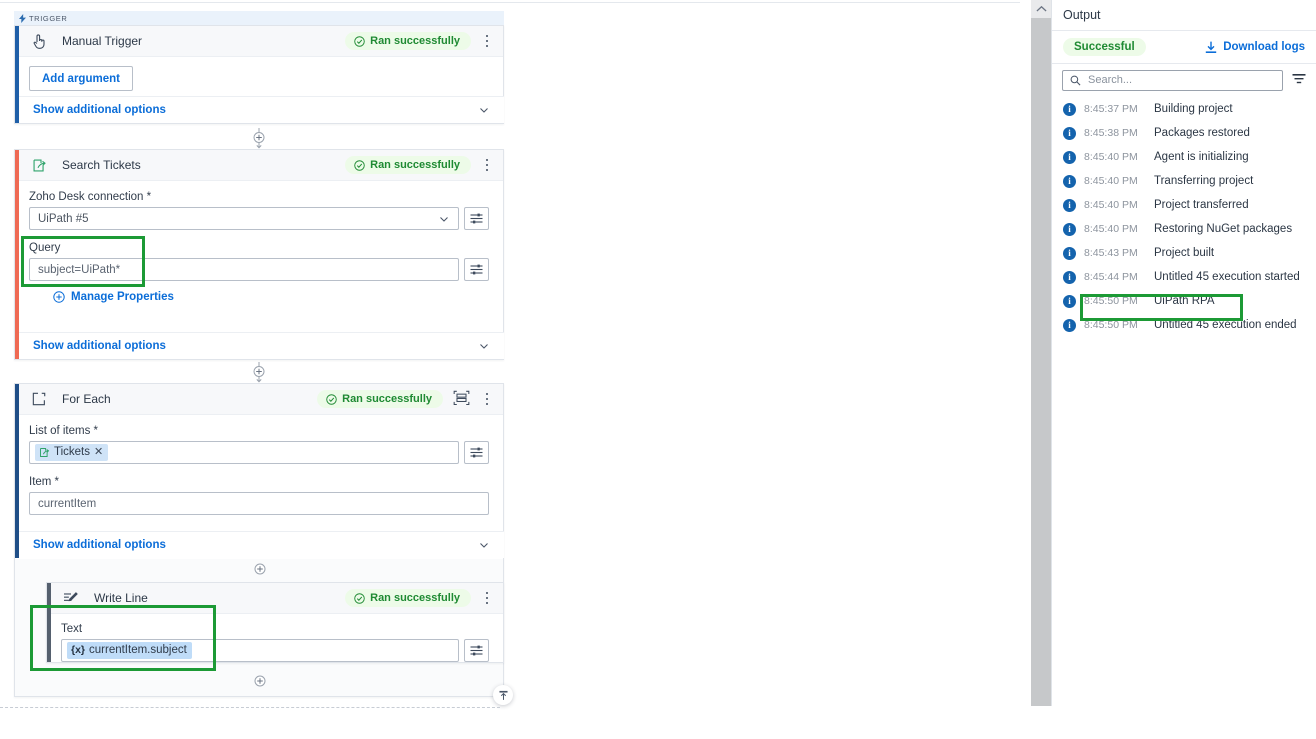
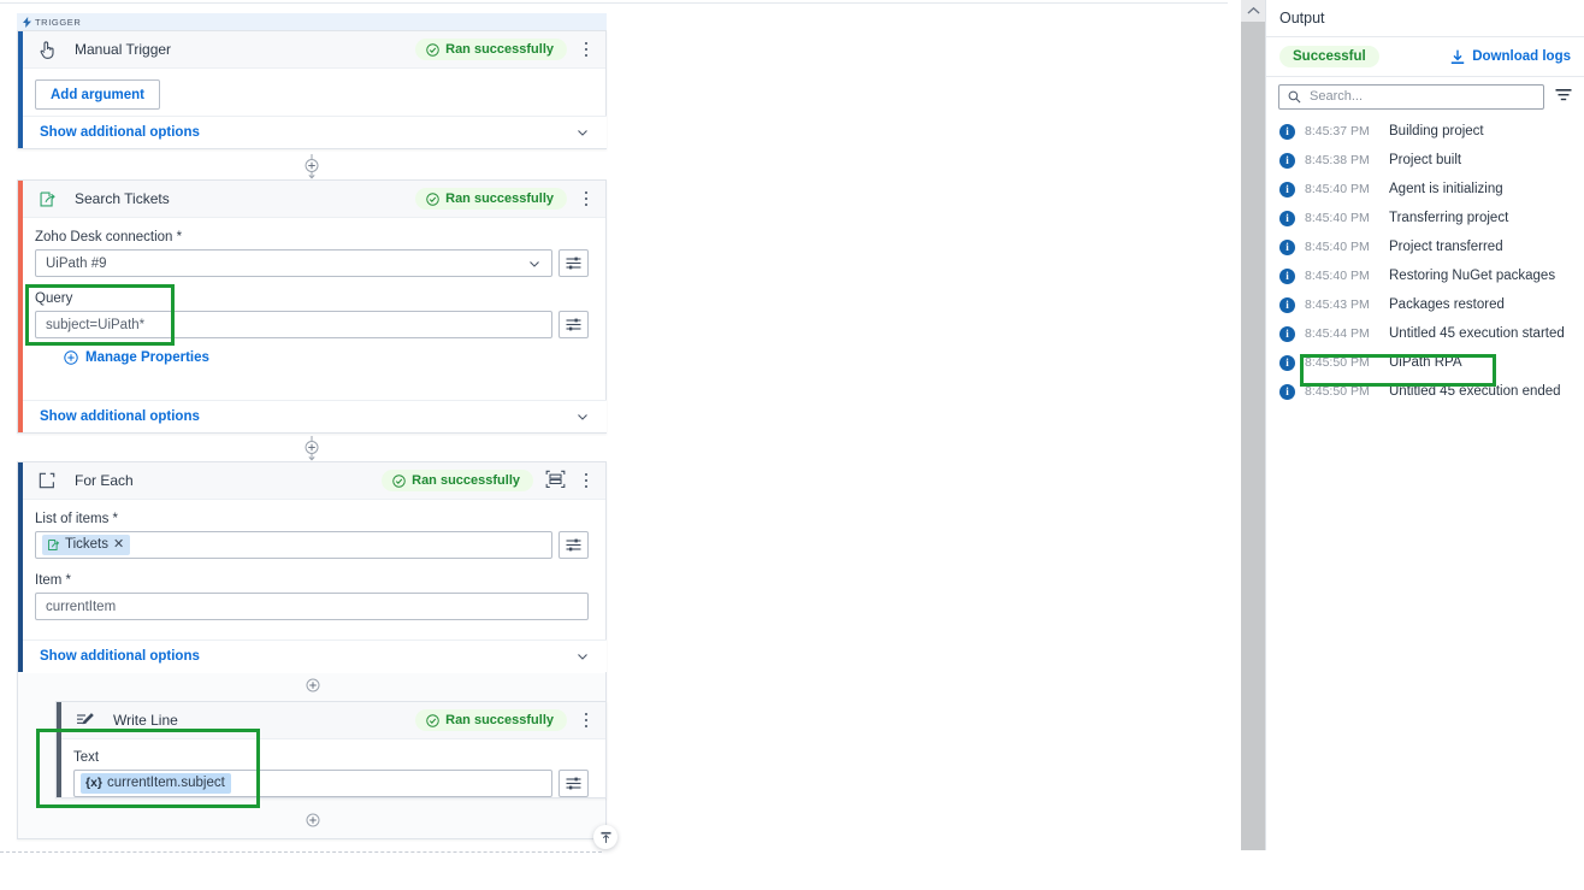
  TRIGGER
  Manual Trigger
  Ran successfully
  Add argument
  Show additional options
  Search Tickets
  Ran successfully
  Zoho Desk connection *
- UiPath #5
+ UiPath #9
  Query
  subject=UiPath*
  Manage Properties
  Show additional options
  For Each
  Ran successfully
  List of items *
  Tickets
  ✕
  Item *
  currentItem
  Show additional options
  Write Line
  Ran successfully
  Text
  {x}
  currentItem.subject
  Output
  Successful
  Download logs
  Search...
  i
  8:45:37 PM
  Building project
  i
  8:45:38 PM
- Packages restored
+ Project built
  i
  8:45:40 PM
  Agent is initializing
  i
  8:45:40 PM
  Transferring project
  i
  8:45:40 PM
  Project transferred
  i
  8:45:40 PM
  Restoring NuGet packages
  i
  8:45:43 PM
- Project built
+ Packages restored
  i
  8:45:44 PM
  Untitled 45 execution started
  i
  8:45:50 PM
  UiPath RPA
  i
  8:45:50 PM
  Untitled 45 execution ended
